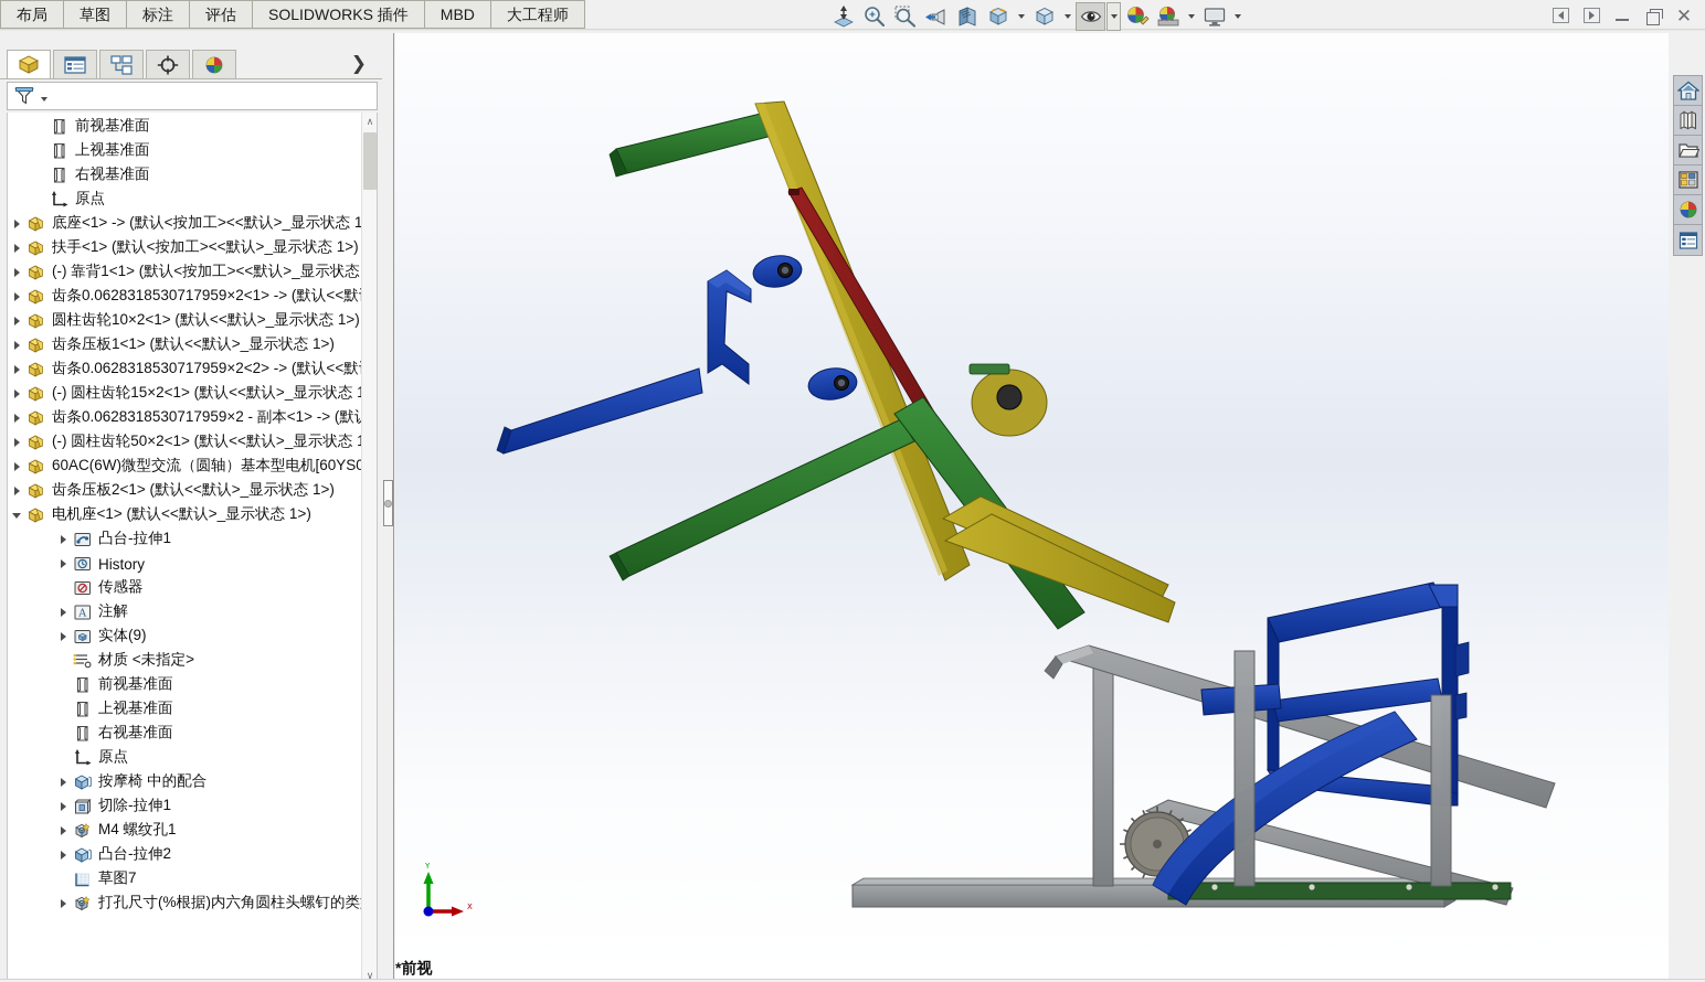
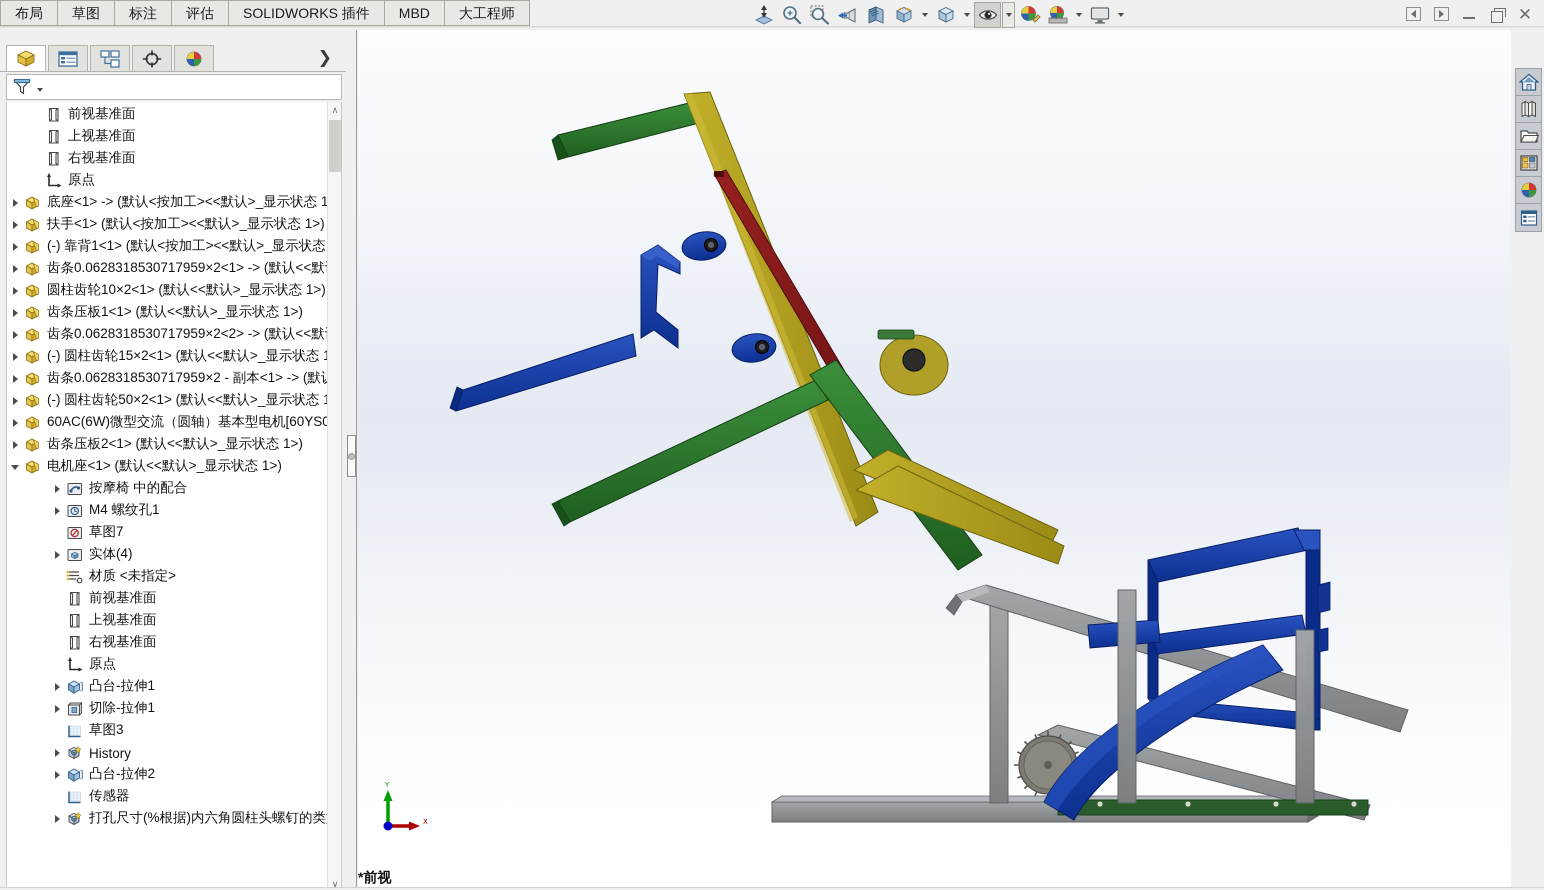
  布局
  草图
  标注
  评估
  SOLIDWORKS 插件
  MBD
  大工程师
  ✕
  ❯
  前视基准面
  上视基准面
  右视基准面
  原点
  底座<1> -> (默认<按加工><<默认>_显示状态 1
  扶手<1> (默认<按加工><<默认>_显示状态 1>)
  (-) 靠背1<1> (默认<按加工><<默认>_显示状态
  齿条0.0628318530717959×2<1> -> (默认<<默
  圆柱齿轮10×2<1> (默认<<默认>_显示状态 1>)
  齿条压板1<1> (默认<<默认>_显示状态 1>)
  齿条0.0628318530717959×2<2> -> (默认<<默
  (-) 圆柱齿轮15×2<1> (默认<<默认>_显示状态
  齿条0.0628318530717959×2 - 副本<1> -> (默
  (-) 圆柱齿轮50×2<1> (默认<<默认>_显示状态
  60AC(6W)微型交流（圆轴）基本型电机[60YS
  齿条压板2<1> (默认<<默认>_显示状态 1>)
  电机座<1> (默认<<默认>_显示状态 1>)
- 凸台-拉伸1
+ 按摩椅 中的配合
- History
+ M4 螺纹孔1
- 传感器
+ 草图7
- A
- 注解
- 实体(9)
+ 实体(4)
  材质 <未指定>
  前视基准面
  上视基准面
  右视基准面
  原点
- 按摩椅 中的配合
+ 凸台-拉伸1
  切除-拉伸1
+ 草图3
- M4 螺纹孔1
+ History
  凸台-拉伸2
- 草图7
+ 传感器
  打孔尺寸(%根据)内六角圆柱头螺钉的类
  ∧
  ∨
  Y
  X
  *前视
